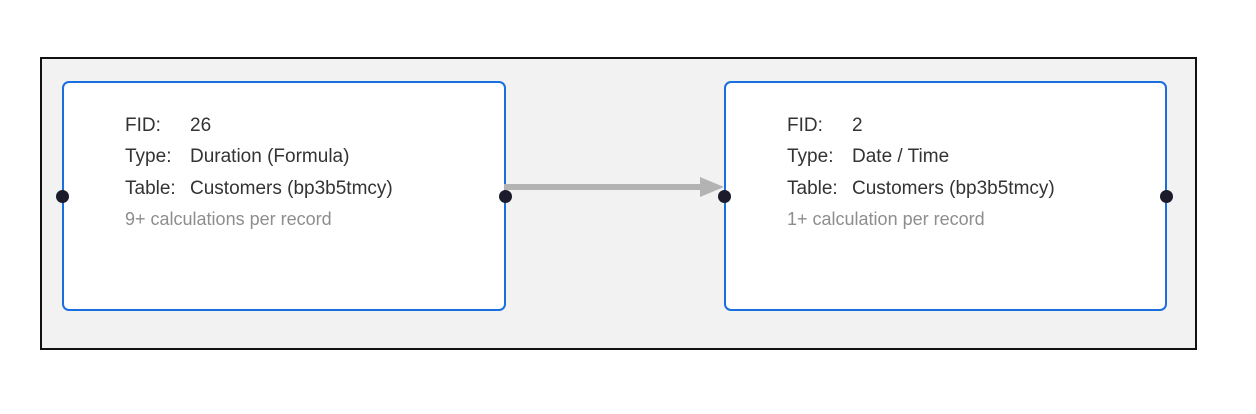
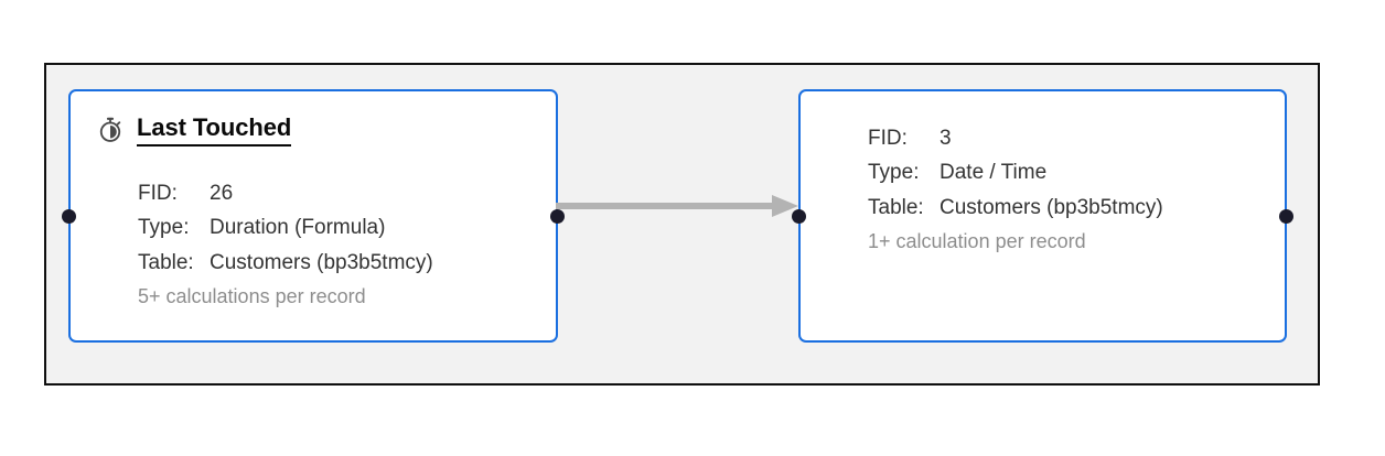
+ Last Touched
  FID:
  26
  Type:
  Duration (Formula)
  Table:
  Customers (bp3b5tmcy)
- 9+ calculations per record
+ 5+ calculations per record
  FID:
- 2
+ 3
  Type:
  Date / Time
  Table:
  Customers (bp3b5tmcy)
  1+ calculation per record
